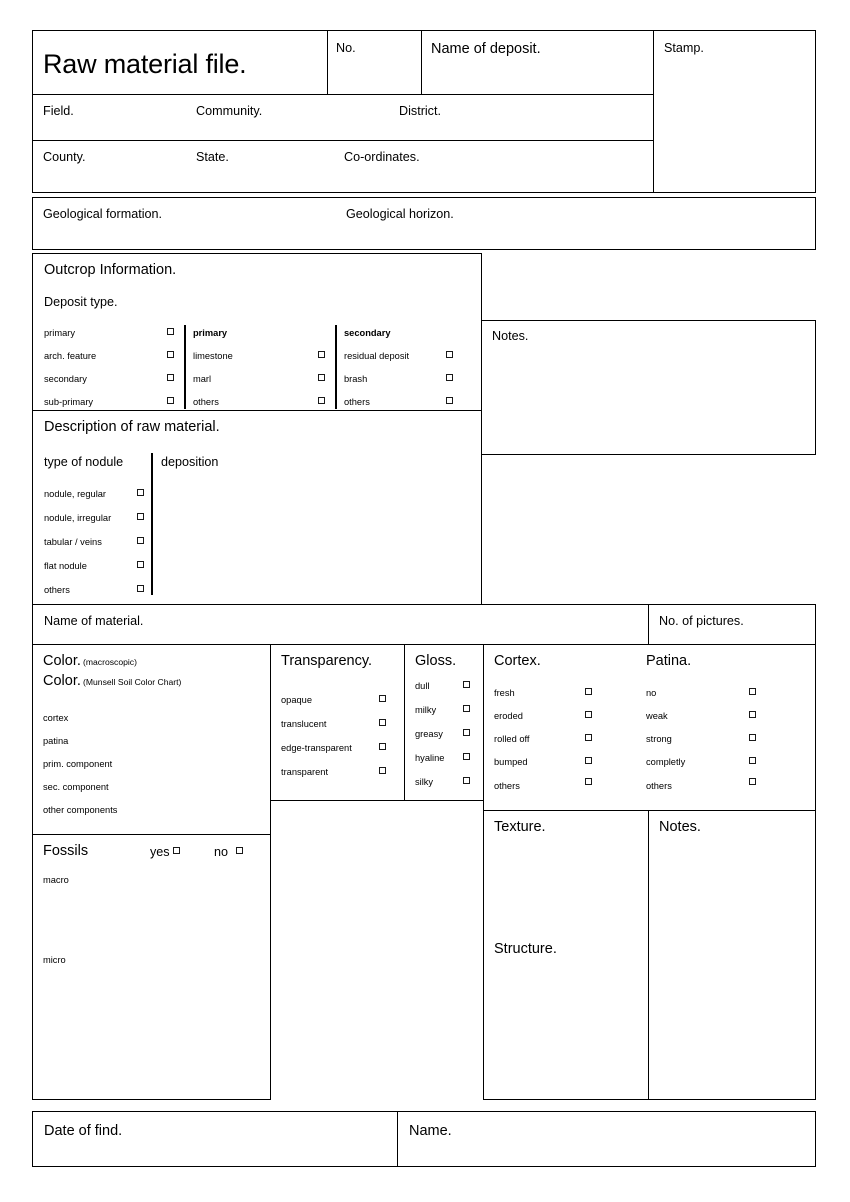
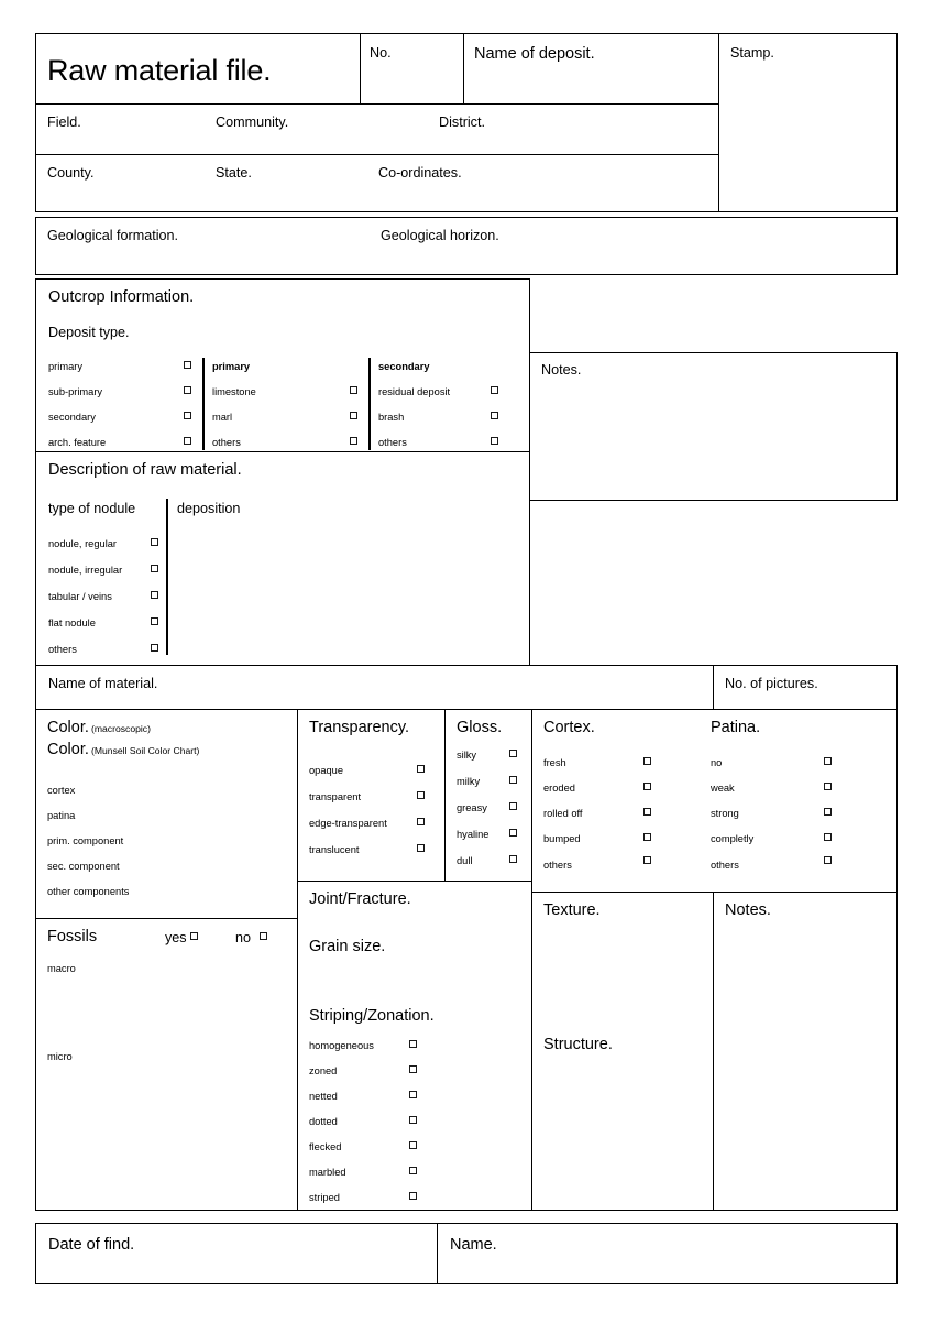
  Raw material file.
  No.
  Name of deposit.
  Stamp.
  Field.
  Community.
  District.
  County.
  State.
  Co-ordinates.
  Geological formation.
  Geological horizon.
  Outcrop Information.
  Deposit type.
  primary
- arch. feature
+ sub-primary
  secondary
- sub-primary
+ arch. feature
  primary
  limestone
  marl
  others
  secondary
  residual deposit
  brash
  others
  Notes.
  Description of raw material.
  type of nodule
  deposition
  nodule, regular
  nodule, irregular
  tabular / veins
  flat nodule
  others
  Name of material.
  No. of pictures.
  Color.
  (macroscopic)
  Color.
  (Munsell Soil Color Chart)
  cortex
  patina
  prim. component
  sec. component
  other components
  Transparency.
  opaque
- translucent
+ transparent
  edge-transparent
- transparent
+ translucent
  Gloss.
- dull
+ silky
  milky
  greasy
  hyaline
- silky
+ dull
  Cortex.
  Patina.
  fresh
  eroded
  rolled off
  bumped
  others
  no
  weak
  strong
  completly
  others
  Fossils
  yes
  no
  macro
  micro
+ Joint/Fracture.
+ Grain size.
+ Striping/Zonation.
+ homogeneous
+ zoned
+ netted
+ dotted
+ flecked
+ marbled
+ striped
  Texture.
  Structure.
  Notes.
  Date of find.
  Name.
